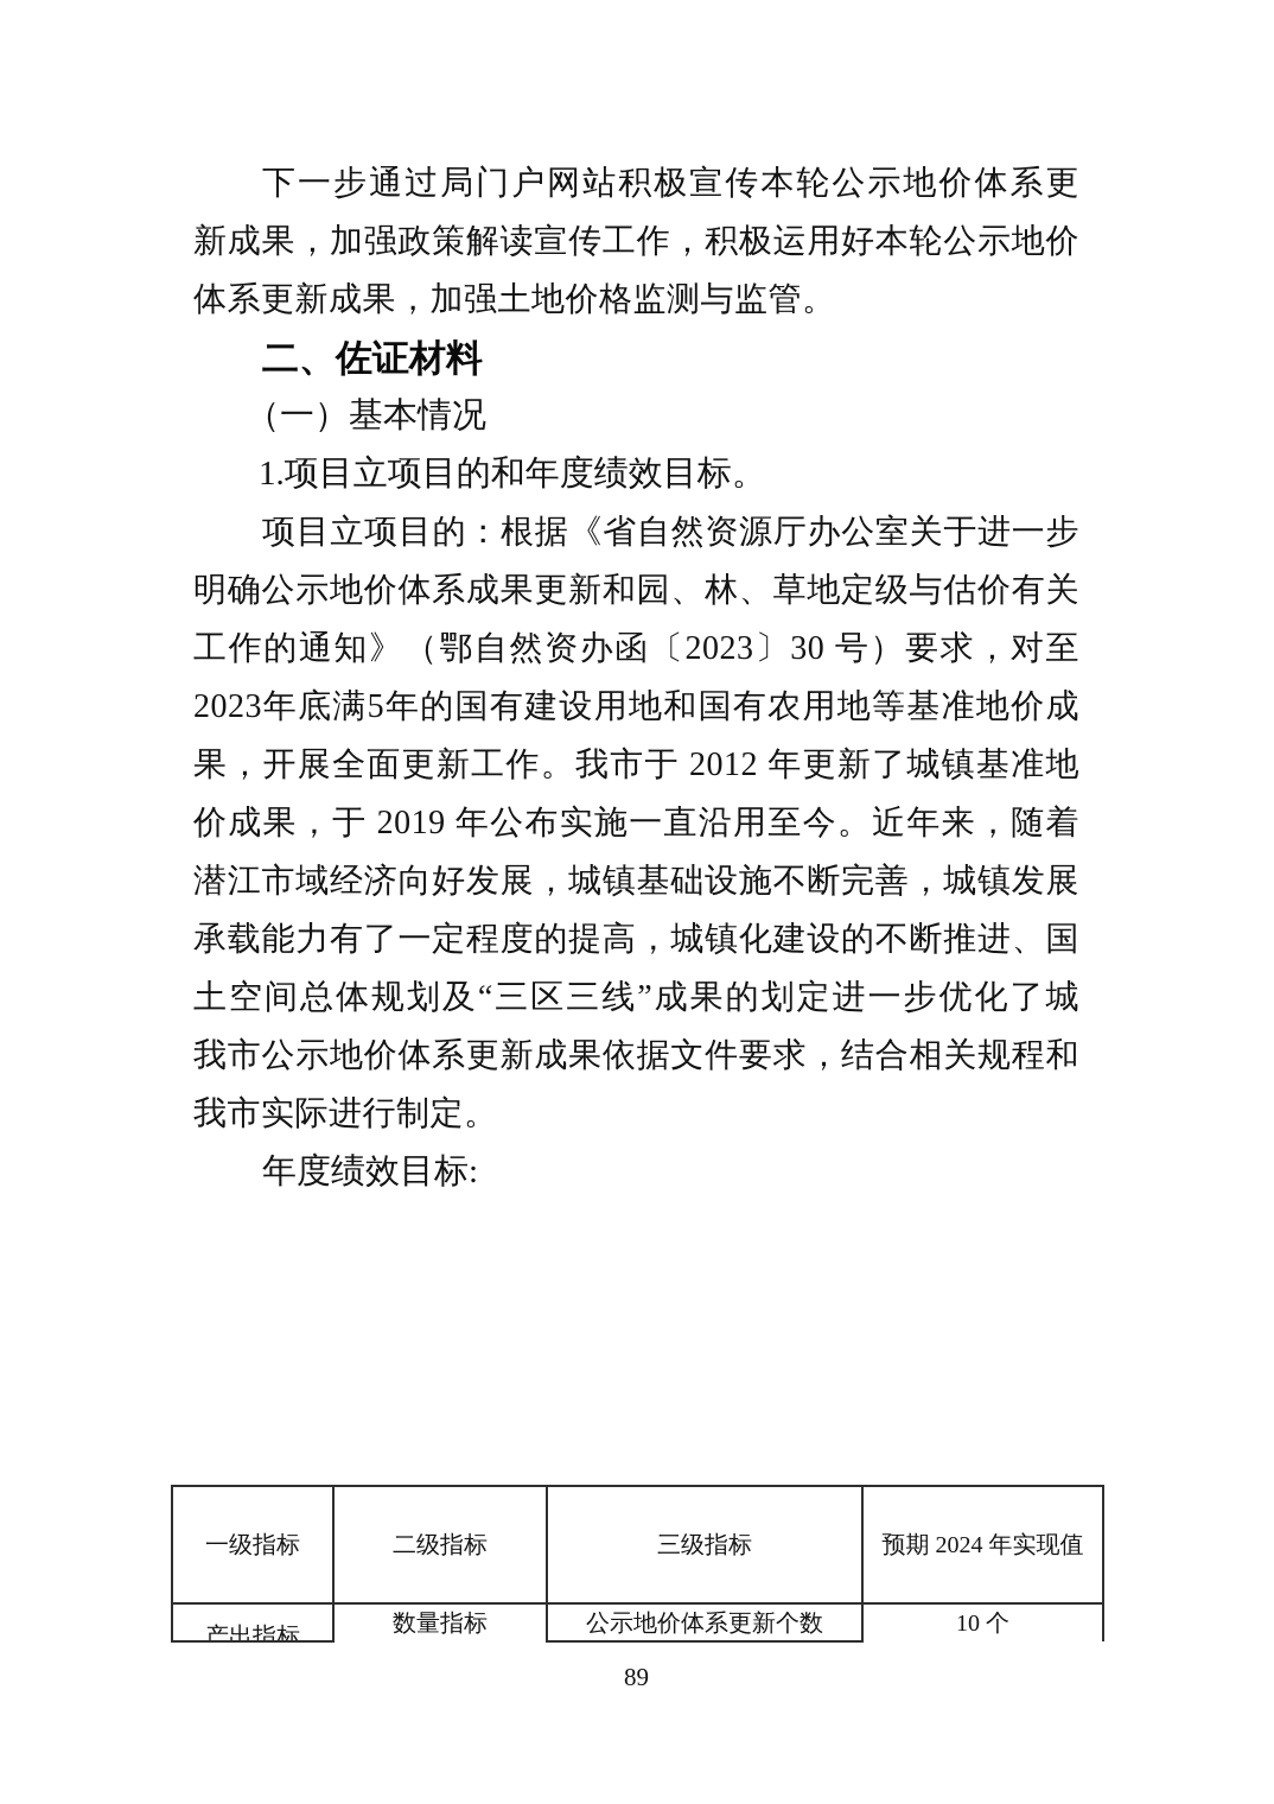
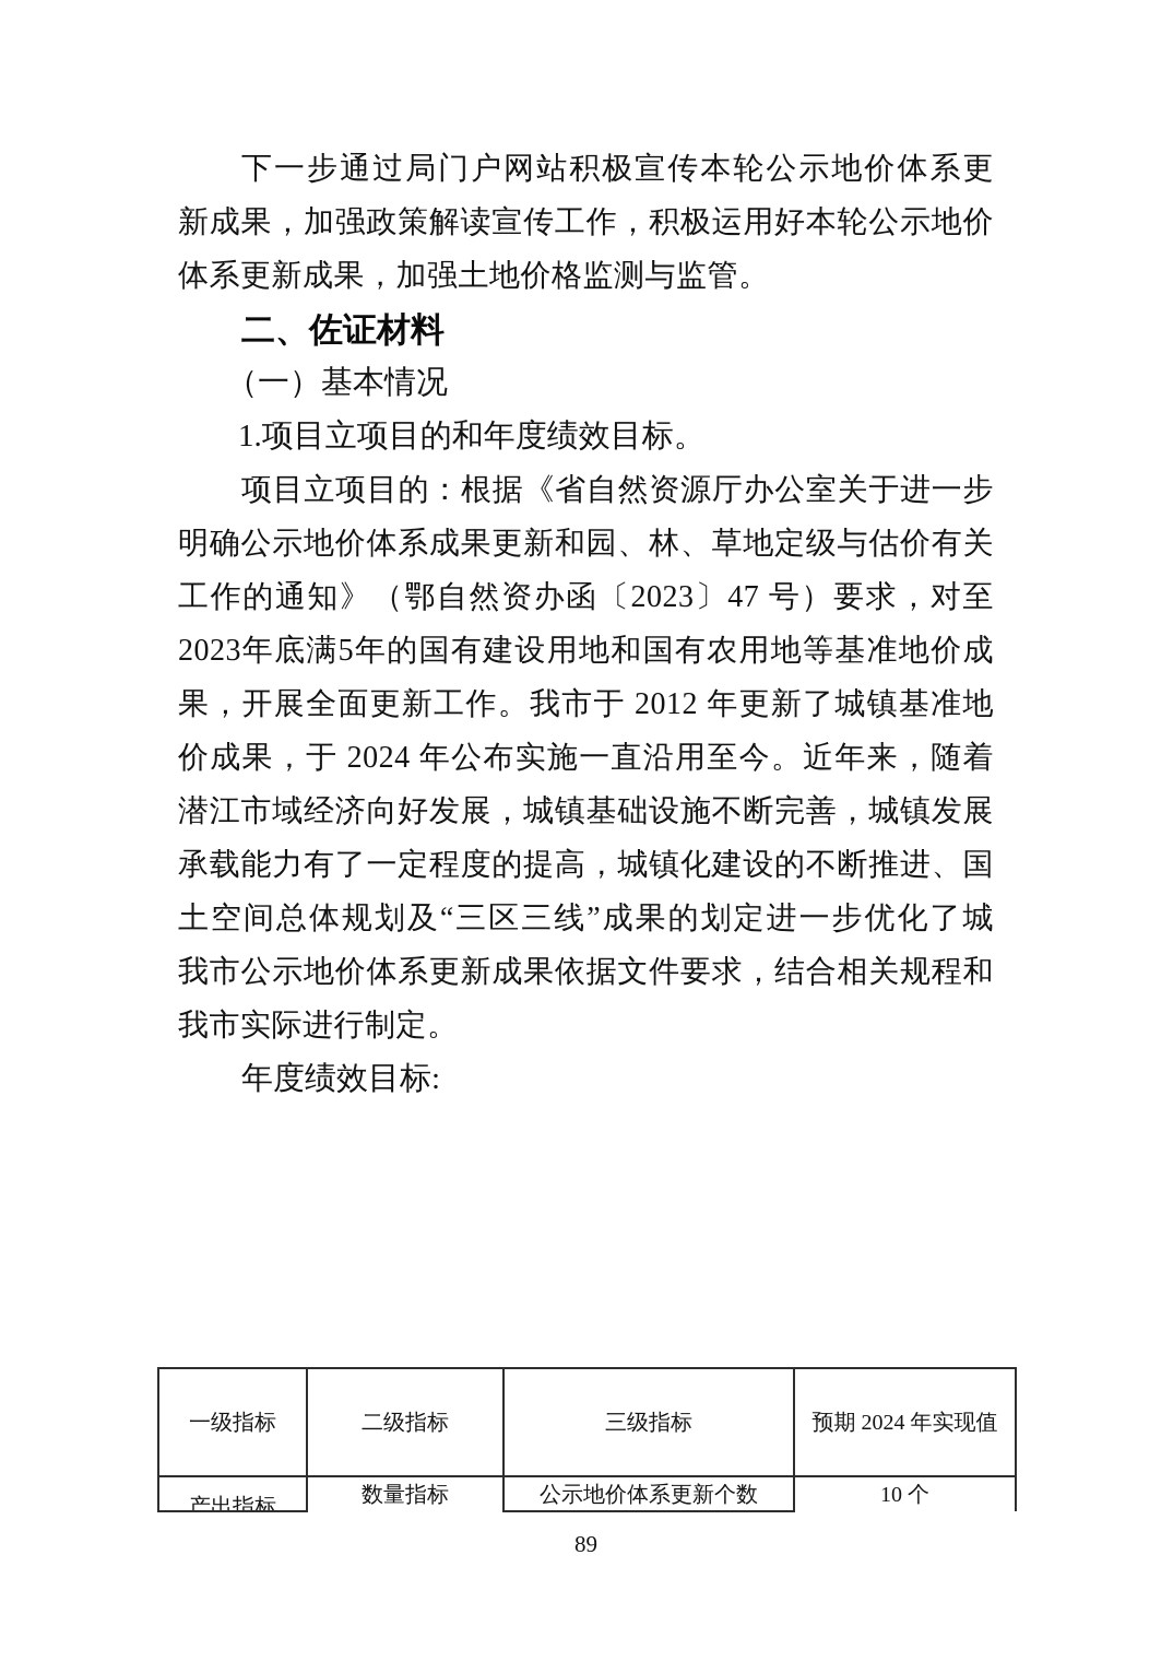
  下一步通过局门户网站积极宣传本轮公示地价体系更
  新成果，加强政策解读宣传工作，积极运用好本轮公示地价
  体系更新成果，加强土地价格监测与监管。
  二、佐证材料
  （一）基本情况
  1.项目立项目的和年度绩效目标。
  项目立项目的：根据《省自然资源厅办公室关于进一步
  明确公示地价体系成果更新和园、林、草地定级与估价有关
- 工作的通知》（鄂自然资办函〔2023〕30 号）要求，对至
+ 工作的通知》（鄂自然资办函〔2023〕47 号）要求，对至
  2023年底满5年的国有建设用地和国有农用地等基准地价成
  果，开展全面更新工作。我市于 2012 年更新了城镇基准地
- 价成果，于 2019 年公布实施一直沿用至今。近年来，随着
+ 价成果，于 2024 年公布实施一直沿用至今。近年来，随着
  潜江市域经济向好发展，城镇基础设施不断完善，城镇发展
  承载能力有了一定程度的提高，城镇化建设的不断推进、国
  土空间总体规划及“三区三线”成果的划定进一步优化了城
  我市公示地价体系更新成果依据文件要求，结合相关规程和
  我市实际进行制定。
  年度绩效目标:
  一级指标	二级指标	三级指标	预期 2024 年实现值
  产出指标	数量指标	公示地价体系更新个数	10 个
  89
